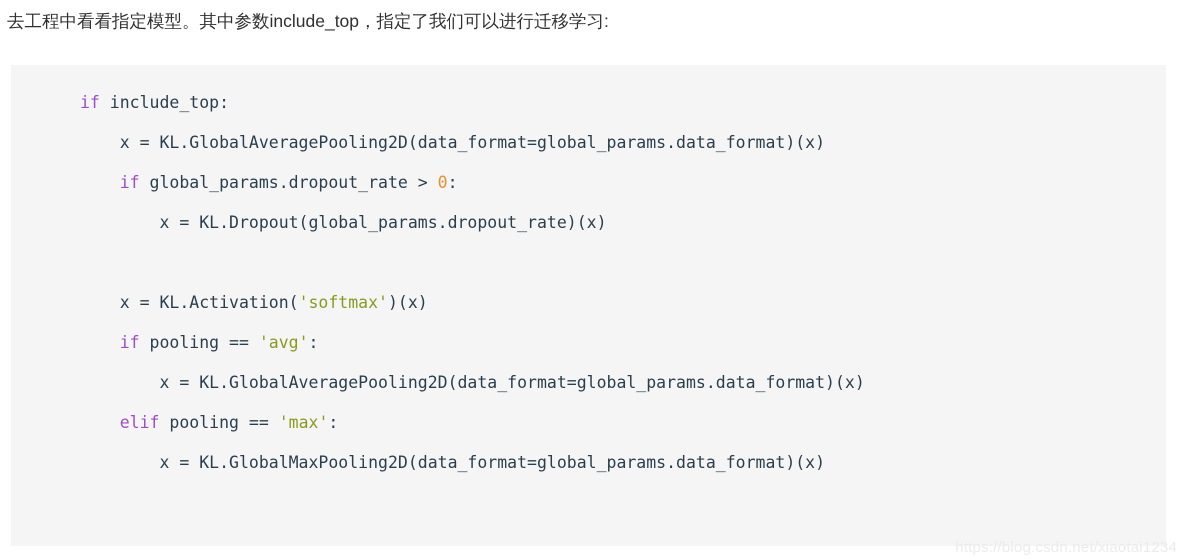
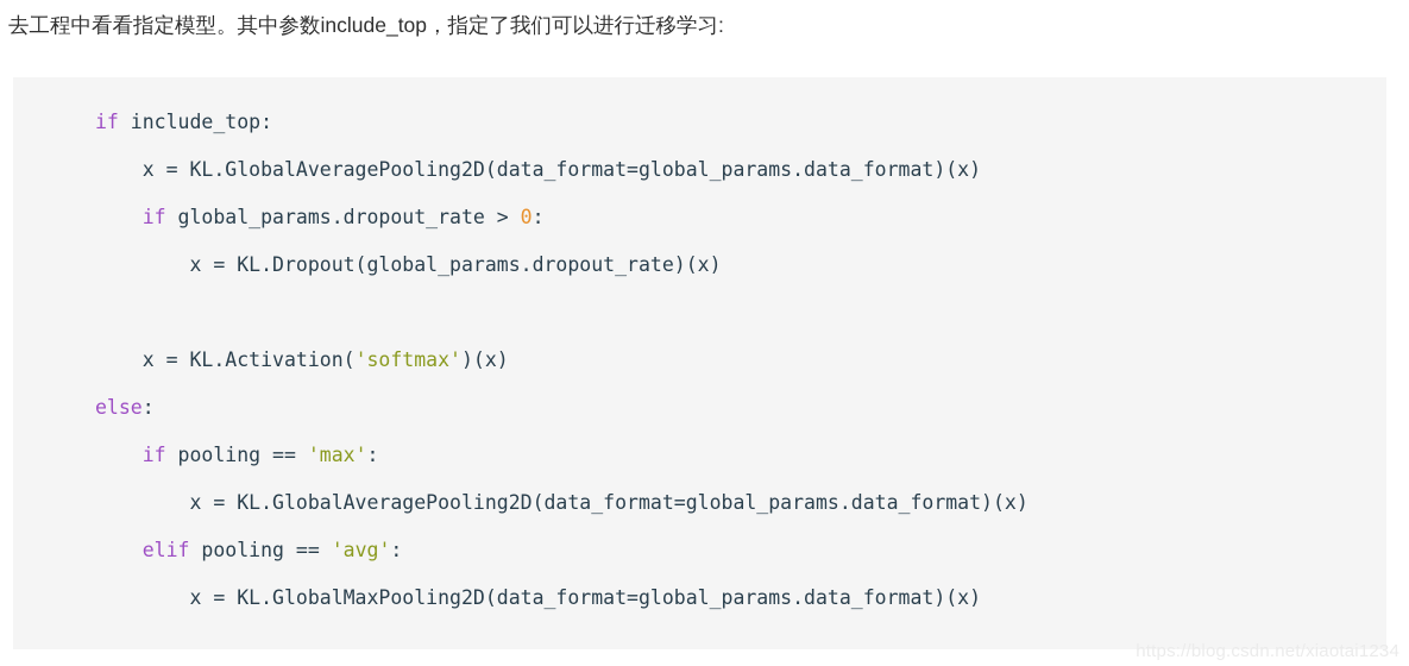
  去工程中看看指定模型。其中参数include_top，指定了我们可以进行迁移学习:
  if include_top:
  x = KL.GlobalAveragePooling2D(data_format=global_params.data_format)(x)
  if global_params.dropout_rate > 0:
  x = KL.Dropout(global_params.dropout_rate)(x)
  x = KL.Activation('softmax')(x)
+ else:
- if pooling == 'avg':
+ if pooling == 'max':
  x = KL.GlobalAveragePooling2D(data_format=global_params.data_format)(x)
- elif pooling == 'max':
+ elif pooling == 'avg':
  x = KL.GlobalMaxPooling2D(data_format=global_params.data_format)(x)
